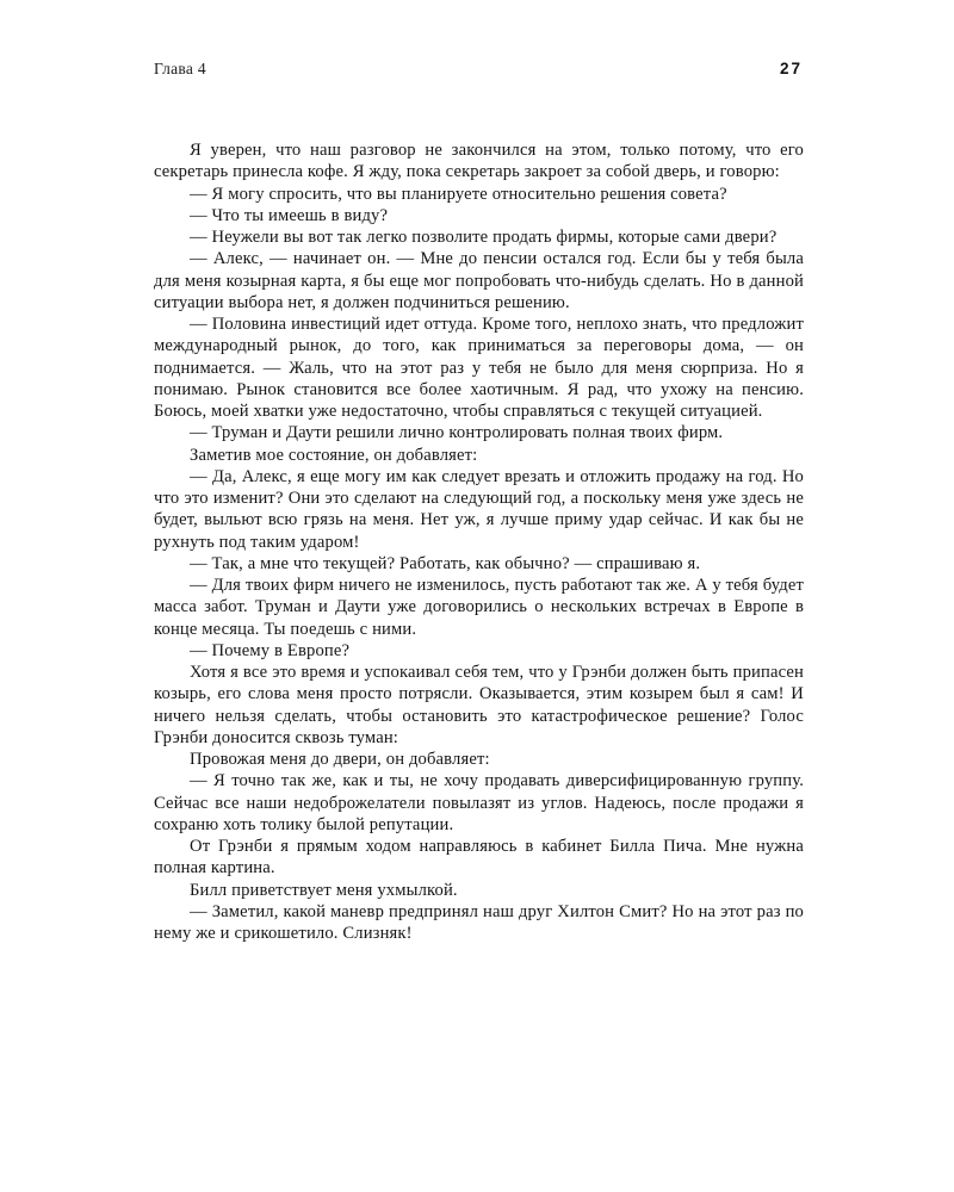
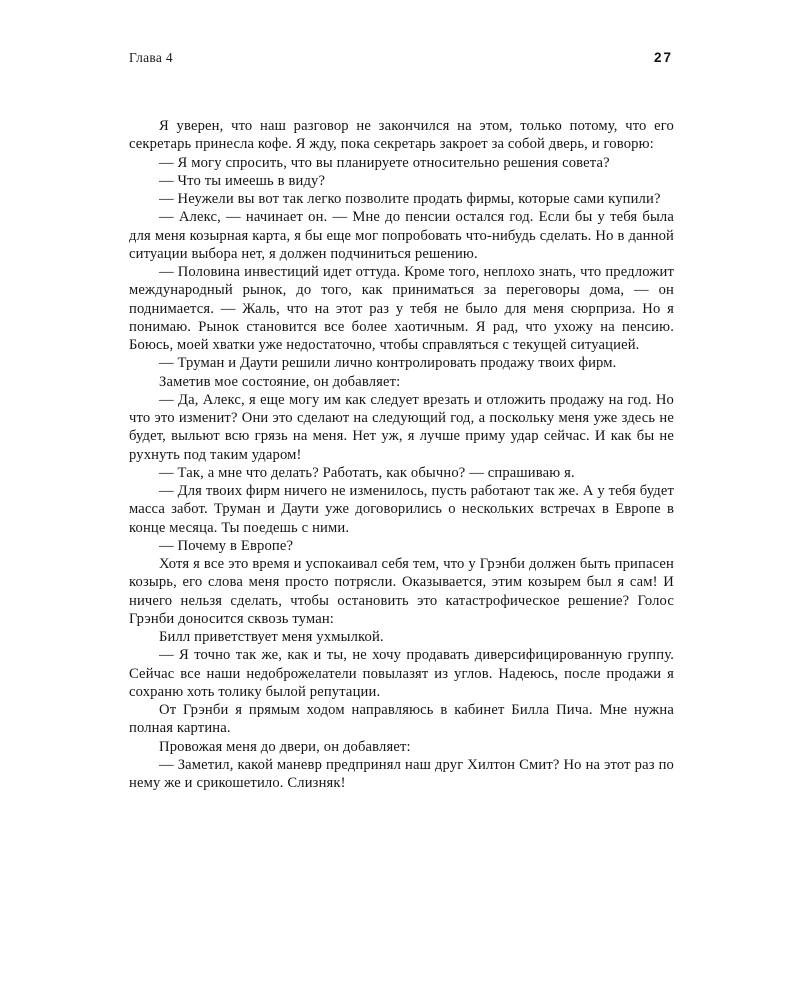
  Глава 4
  27
  Я уверен, что наш разговор не закончился на этом, только потому, что его секретарь принесла кофе. Я жду, пока секретарь закроет за собой дверь, и говорю:
  — Я могу спросить, что вы планируете относительно решения совета?
  — Что ты имеешь в виду?
- — Неужели вы вот так легко позволите продать фирмы, которые сами двери?
+ — Неужели вы вот так легко позволите продать фирмы, которые сами купили?
  — Алекс, — начинает он. — Мне до пенсии остался год. Если бы у тебя была для меня козырная карта, я бы еще мог попробовать что-нибудь сделать. Но в данной ситуации выбора нет, я должен подчиниться решению.
  — Половина инвестиций идет оттуда. Кроме того, неплохо знать, что предложит международный рынок, до того, как приниматься за переговоры дома, — он поднимается. — Жаль, что на этот раз у тебя не было для меня сюрприза. Но я понимаю. Рынок становится все более хаотичным. Я рад, что ухожу на пенсию. Боюсь, моей хватки уже недостаточно, чтобы справляться с текущей ситуацией.
- — Труман и Даути решили лично контролировать полная твоих фирм.
+ — Труман и Даути решили лично контролировать продажу твоих фирм.
  Заметив мое состояние, он добавляет:
  — Да, Алекс, я еще могу им как следует врезать и отложить продажу на год. Но что это изменит? Они это сделают на следующий год, а поскольку меня уже здесь не будет, выльют всю грязь на меня. Нет уж, я лучше приму удар сейчас. И как бы не рухнуть под таким ударом!
- — Так, а мне что текущей? Работать, как обычно? — спрашиваю я.
+ — Так, а мне что делать? Работать, как обычно? — спрашиваю я.
  — Для твоих фирм ничего не изменилось, пусть работают так же. А у тебя будет масса забот. Труман и Даути уже договорились о нескольких встречах в Европе в конце месяца. Ты поедешь с ними.
  — Почему в Европе?
  Хотя я все это время и успокаивал себя тем, что у Грэнби должен быть припасен козырь, его слова меня просто потрясли. Оказывается, этим козырем был я сам! И ничего нельзя сделать, чтобы остановить это катастрофическое решение? Голос Грэнби доносится сквозь туман:
- Провожая меня до двери, он добавляет:
+ Билл приветствует меня ухмылкой.
  — Я точно так же, как и ты, не хочу продавать диверсифицированную группу. Сейчас все наши недоброжелатели повылазят из углов. Надеюсь, после продажи я сохраню хоть толику былой репутации.
  От Грэнби я прямым ходом направляюсь в кабинет Билла Пича. Мне нужна полная картина.
- Билл приветствует меня ухмылкой.
+ Провожая меня до двери, он добавляет:
  — Заметил, какой маневр предпринял наш друг Хилтон Смит? Но на этот раз по нему же и срикошетило. Слизняк!
